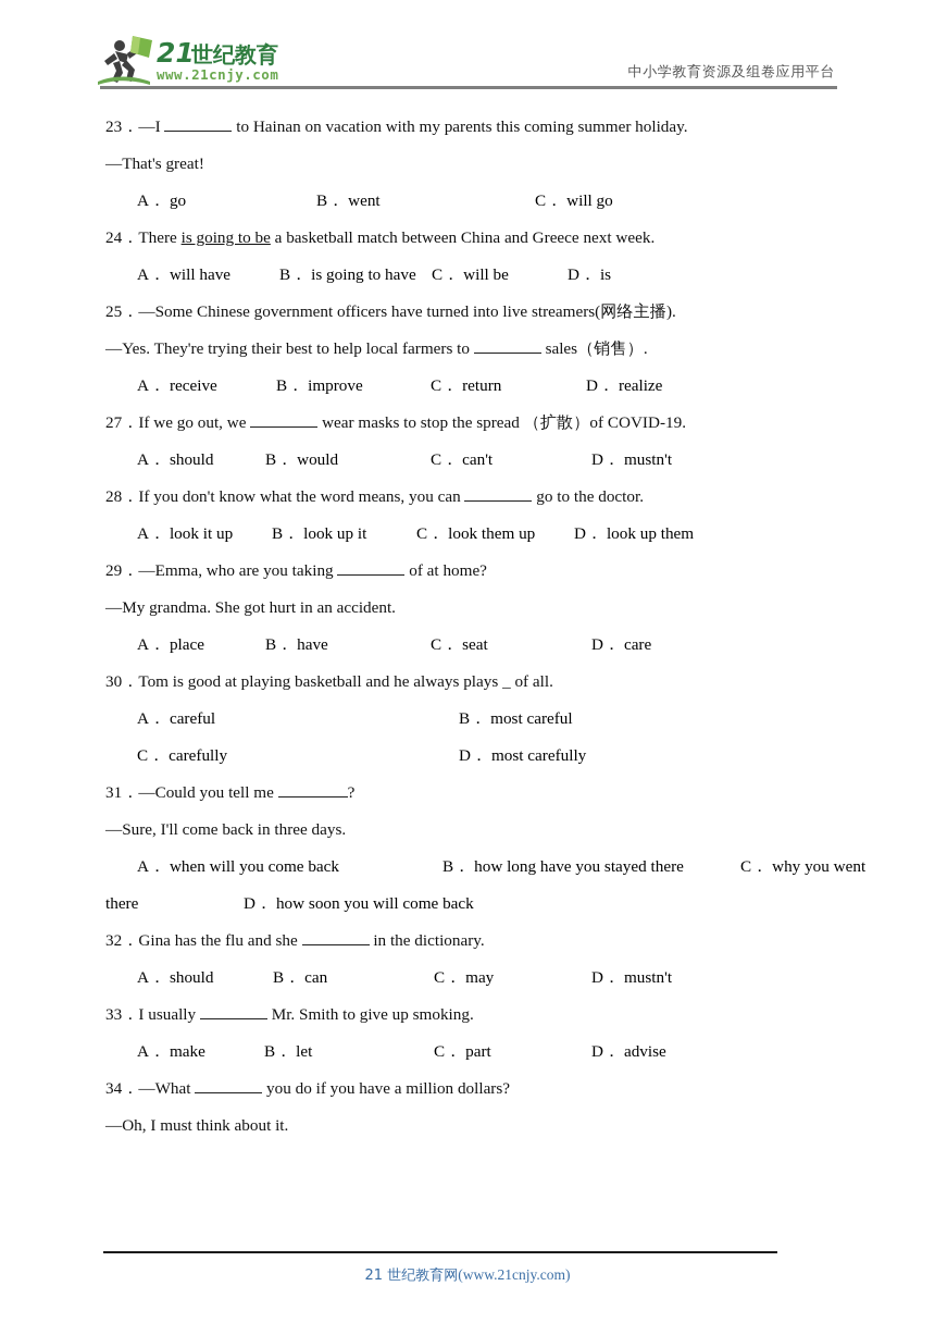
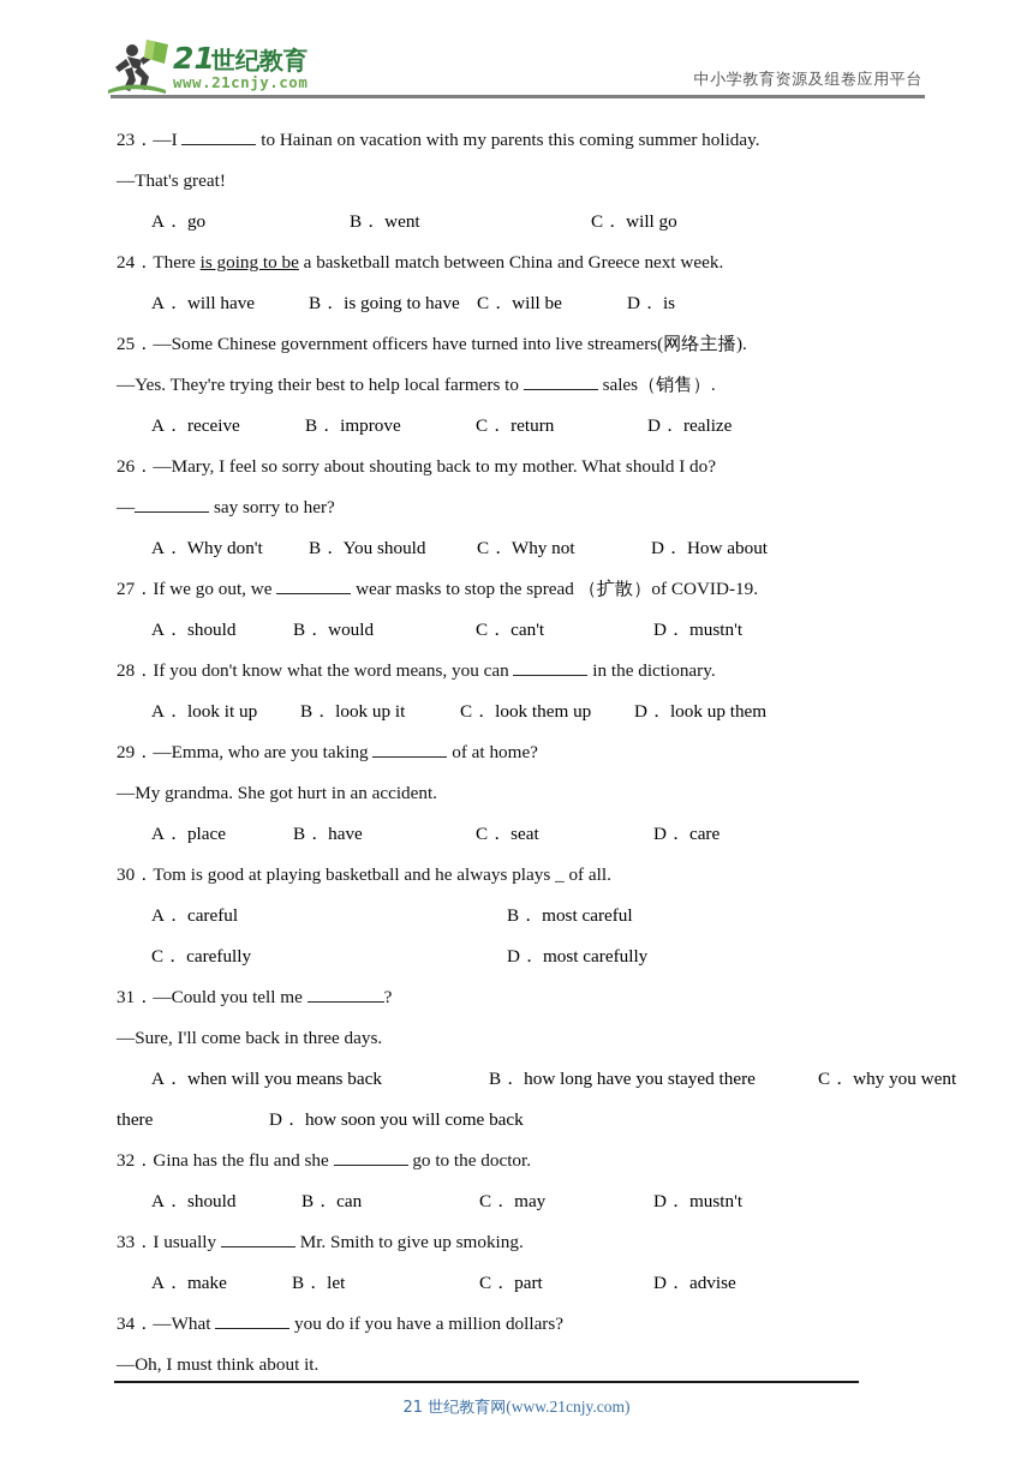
  21
  世纪教育
  www.21cnjy.com
  中小学教育资源及组卷应用平台
  23．—I to Hainan on vacation with my parents this coming summer holiday.
  —That's great!
  A． go B． went C． will go
  24．There is going to be a basketball match between China and Greece next week.
  A． will have B． is going to have C． will be D． is
  25．—Some Chinese government officers have turned into live streamers(网络主播).
  —Yes. They're trying their best to help local farmers to sales（销售）.
  A． receive B． improve C． return D． realize
+ 26．—Mary, I feel so sorry about shouting back to my mother. What should I do?
+ — say sorry to her?
+ A． Why don't B． You should C． Why not D． How about
  27．If we go out, we wear masks to stop the spread （扩散）of COVID-19.
  A． should B． would C． can't D． mustn't
- 28．If you don't know what the word means, you can go to the doctor.
+ 28．If you don't know what the word means, you can in the dictionary.
  A． look it up B． look up it C． look them up D． look up them
  29．—Emma, who are you taking of at home?
  —My grandma. She got hurt in an accident.
  A． place B． have C． seat D． care
  30．Tom is good at playing basketball and he always plays _ of all.
  A． careful B． most careful
  C． carefully D． most carefully
  31．—Could you tell me ?
  —Sure, I'll come back in three days.
- A． when will you come back B． how long have you stayed there C． why you went
+ A． when will you means back B． how long have you stayed there C． why you went
  there D． how soon you will come back
- 32．Gina has the flu and she in the dictionary.
+ 32．Gina has the flu and she go to the doctor.
  A． should B． can C． may D． mustn't
  33．I usually Mr. Smith to give up smoking.
  A． make B． let C． part D． advise
  34．—What you do if you have a million dollars?
  —Oh, I must think about it.
  21 世纪教育网(www.21cnjy.com)
